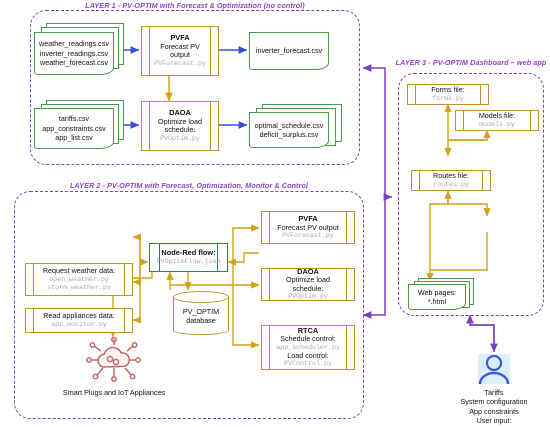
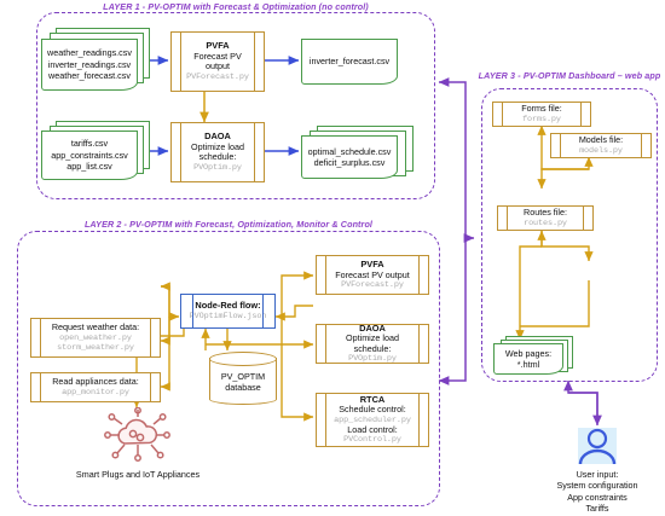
  LAYER 1 - PV-OPTIM with Forecast & Optimization (no control)
  weather_readings.csv
  inverter_readings.csv
  weather_forecast.csv
  PVFA
  Forecast PV output
  PVForecast.py
  inverter_forecast.csv
  tariffs.csv
  app_constraints.csv
  app_list.csv
  DAOA
  Optimize load
  schedule:
  PVOptim.py
  optimal_schedule.csv
  deficit_surplus.csv
  LAYER 2 - PV-OPTIM with Forecast, Optimization, Monitor & Control
  Request weather data:
  open_weather.py
  storm_weather.py
  Read appliances data:
  app_monitor.py
  Node-Red flow:
  PVOptimFlow.json
  PV_OPTIM
  database
  Smart Plugs and IoT Appliances
  PVFA
  Forecast PV output
  PVForecast.py
  DAOA
  Optimize load schedule:
  PVOptim.py
  RTCA
  Schedule control:
  app_scheduler.py
  Load control:
  PVControl.py
  LAYER 3 - PV-OPTIM Dashboard – web app
  Forms file:
  forms.py
  Models file:
  Routes file:
  routes.py
  Web pages:
  *.html
- Tariffs
+ User input:
  System configuration
  App constraints
- User input:
+ Tariffs
